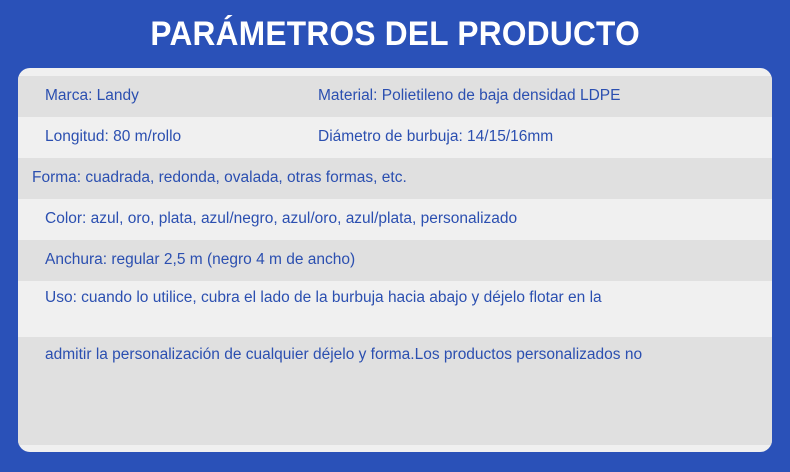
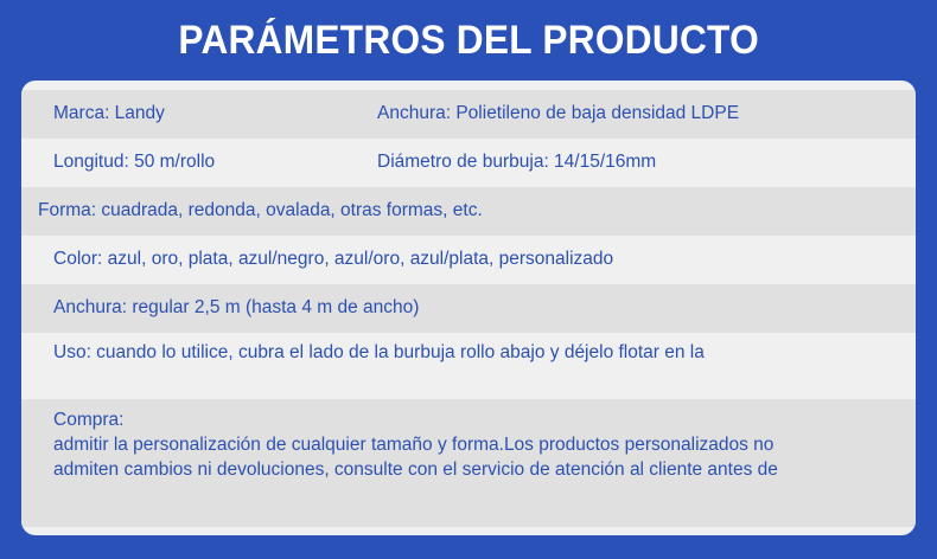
  PARÁMETROS DEL PRODUCTO
  Marca: Landy
- Material: Polietileno de baja densidad LDPE
+ Anchura: Polietileno de baja densidad LDPE
- Longitud: 80 m/rollo
+ Longitud: 50 m/rollo
  Diámetro de burbuja: 14/15/16mm
  Forma: cuadrada, redonda, ovalada, otras formas, etc.
  Color: azul, oro, plata, azul/negro, azul/oro, azul/plata, personalizado
- Anchura: regular 2,5 m (negro 4 m de ancho)
+ Anchura: regular 2,5 m (hasta 4 m de ancho)
- Uso: cuando lo utilice, cubra el lado de la burbuja hacia abajo y déjelo flotar en la
+ Uso: cuando lo utilice, cubra el lado de la burbuja rollo abajo y déjelo flotar en la
+ Compra:
- admitir la personalización de cualquier déjelo y forma.Los productos personalizados no
+ admitir la personalización de cualquier tamaño y forma.Los productos personalizados no
+ admiten cambios ni devoluciones, consulte con el servicio de atención al cliente antes de
